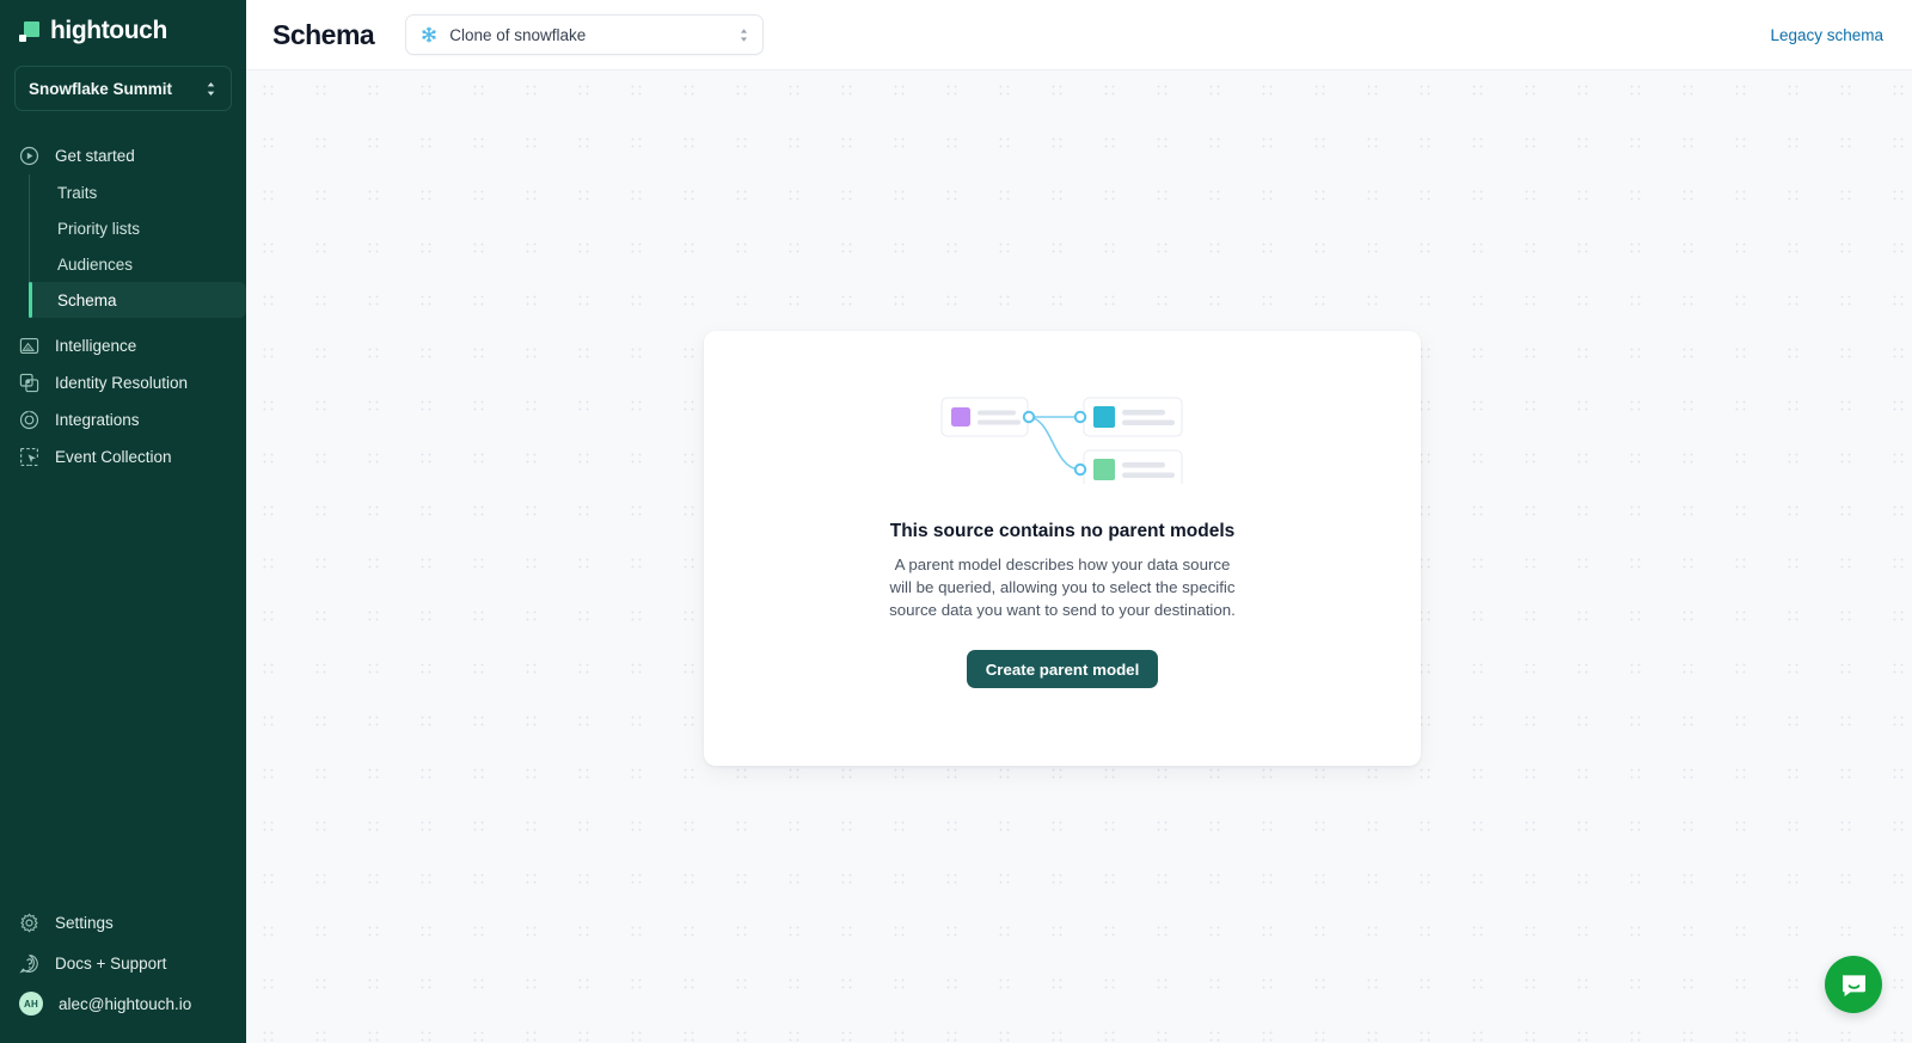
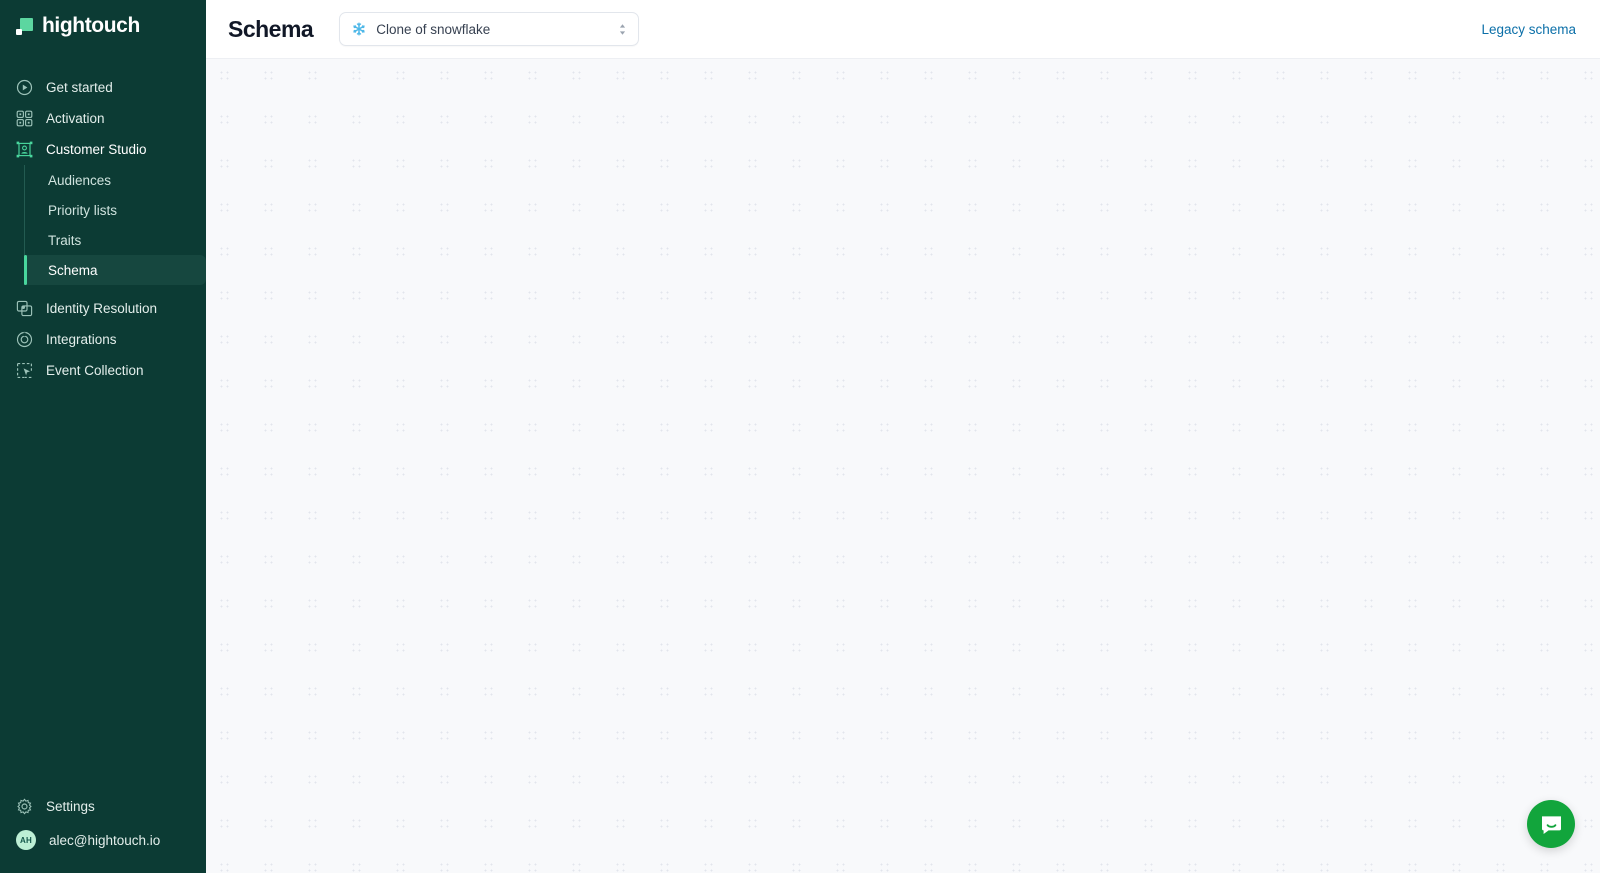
  hightouch
- Snowflake Summit
  Get started
+ Activation
+ Customer Studio
- Traits
+ Audiences
  Priority lists
- Audiences
+ Traits
  Schema
- Intelligence
  Identity Resolution
  Integrations
  Event Collection
  Settings
- Docs + Support
  AH
  alec@hightouch.io
  Schema
  Clone of snowflake
  Legacy schema
- This source contains no parent models
- A parent model describes how your data source will be queried, allowing you to select the specific source data you want to send to your destination.
- Create parent model
